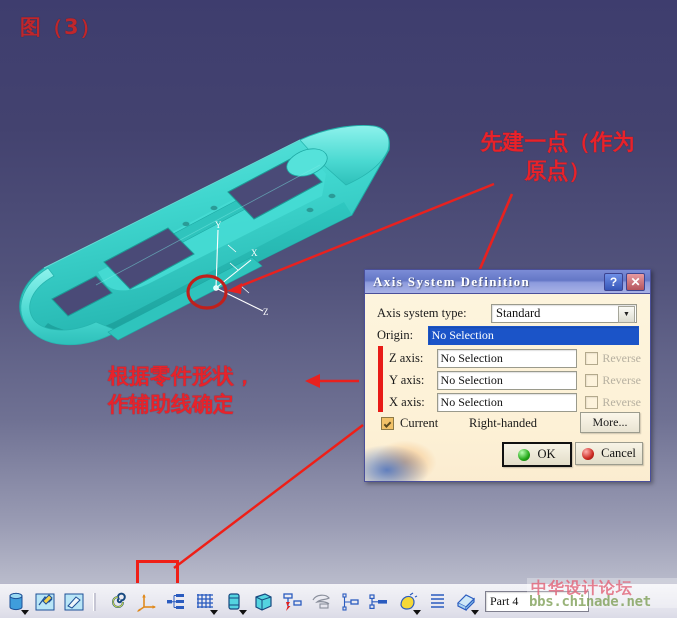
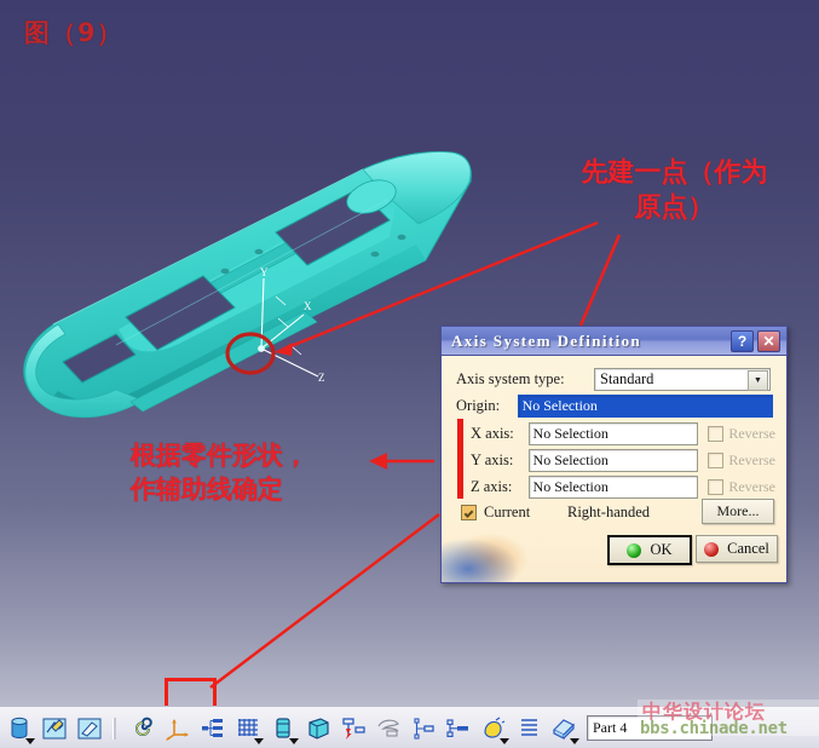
  Y
  X
  Z
- 图（3）
+ 图（9）
  先建一点（作为
  原点）
  根据零件形状，
  作辅助线确定
  Axis System Definition
  ?
  ✕
  Axis system type:
  Standard
  Origin:
  No Selection
- Z axis:
+ X axis:
  No Selection
  Reverse
  Y axis:
  No Selection
  Reverse
- X axis:
+ Z axis:
  No Selection
  Reverse
  Current
  Right-handed
  More...
  OK
  Cancel
  Part 4
  中华设计论坛
  bbs.chinade.net
